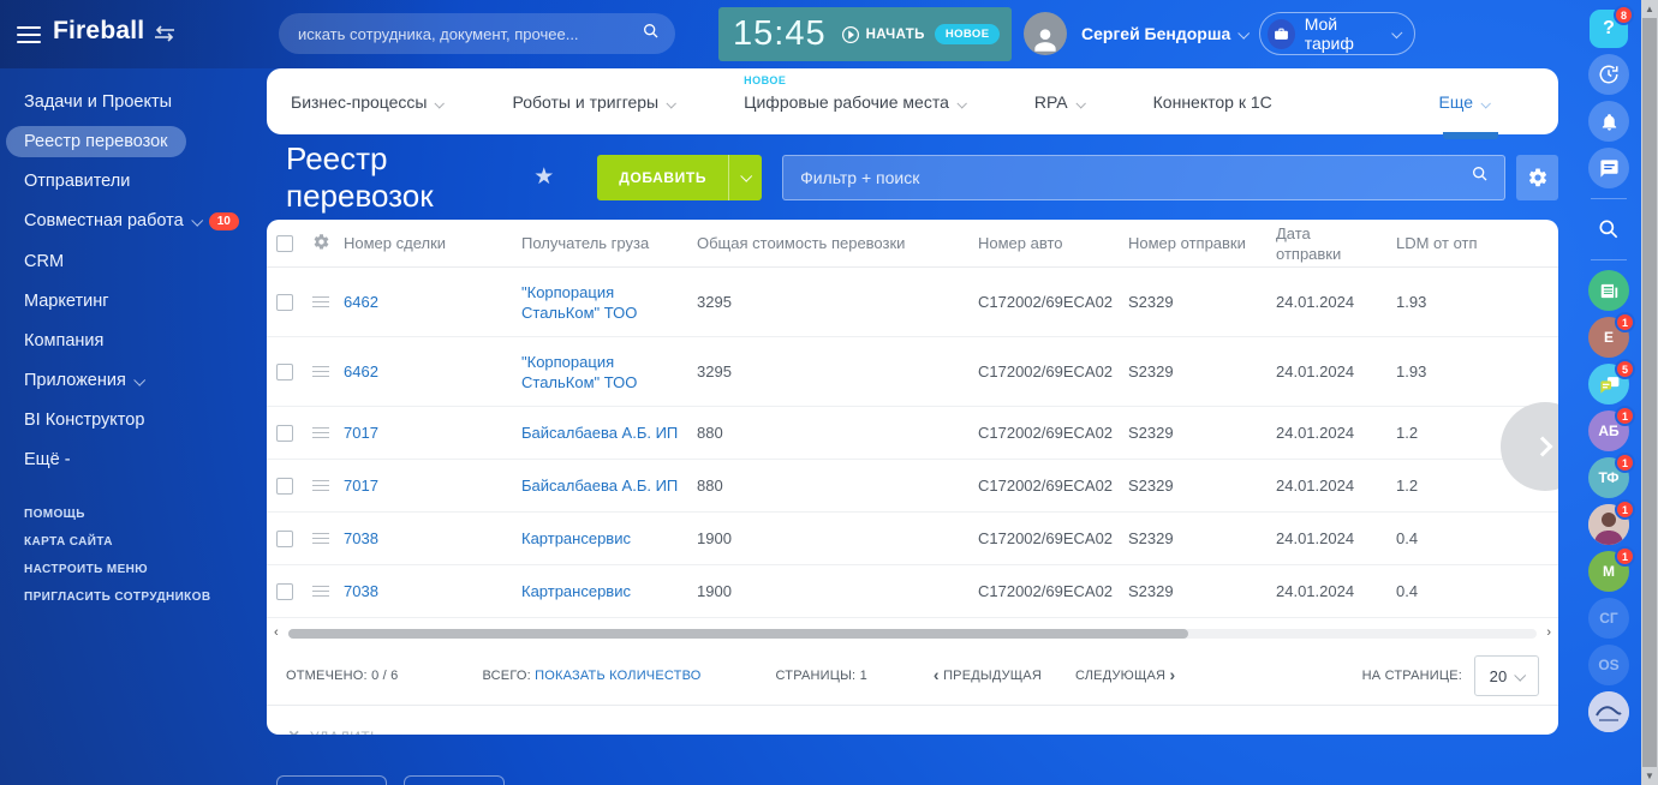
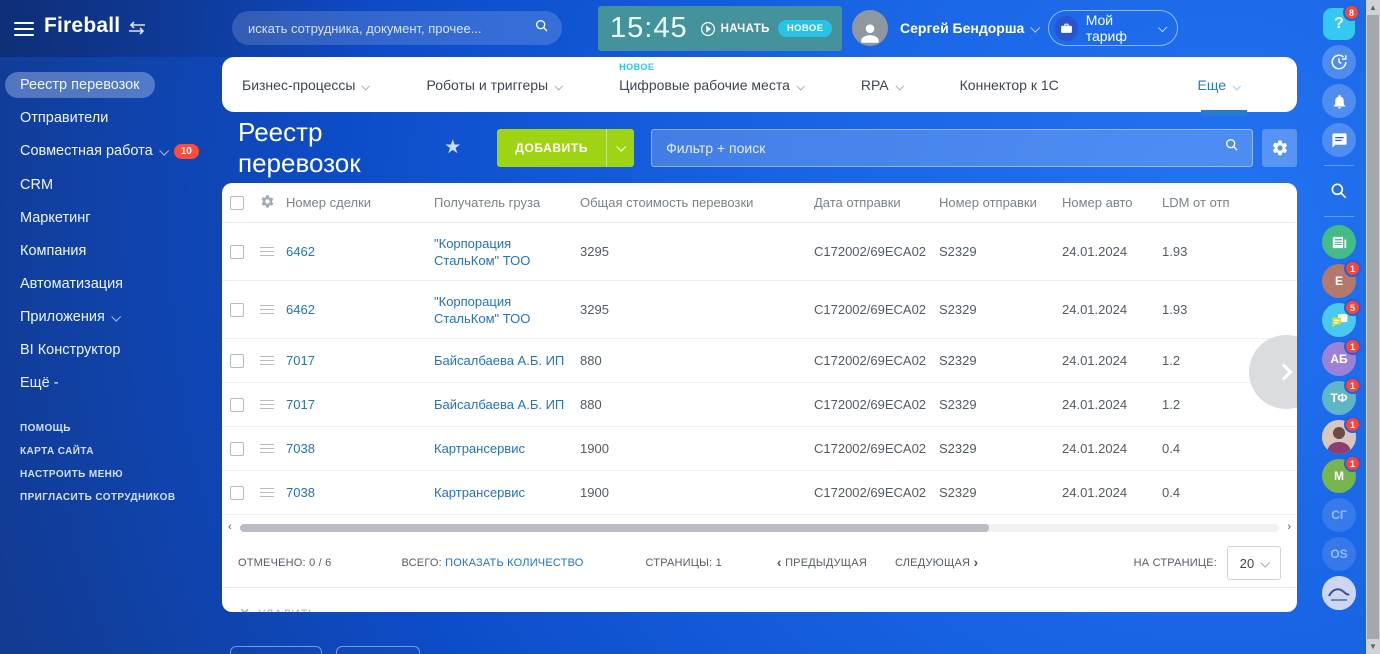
  Fireball
  искать сотрудника, документ, прочее...
  15:45
  НАЧАТЬ
  НОВОЕ
  Сергей Бендорша
  Мой тариф
- Задачи и Проекты
  Реестр перевозок
  Отправители
  Совместная работа 10
  CRM
  Маркетинг
  Компания
+ Автоматизация
  Приложения
  BI Конструктор
  Ещё -
  ПОМОЩЬ
  КАРТА САЙТА
  НАСТРОИТЬ МЕНЮ
  ПРИГЛАСИТЬ СОТРУДНИКОВ
  Бизнес-процессы
  Роботы и триггеры
  НОВОЕ
  Цифровые рабочие места
  RPA
  Коннектор к 1С
  Еще
  Реестр перевозок
  ★
  ДОБАВИТЬ
  Фильтр + поиск
  Номер сделки
  Получатель груза
  Общая стоимость перевозки
- Номер авто
+ Дата отправки
  Номер отправки
- Дата отправки
+ Номер авто
  LDM от отп
  6462
  "Корпорация СтальКом" ТОО
  3295
  C172002/69ECA02
  S2329
  24.01.2024
  1.93
  6462
  "Корпорация СтальКом" ТОО
  3295
  C172002/69ECA02
  S2329
  24.01.2024
  1.93
  7017
  Байсалбаева А.Б. ИП
  880
  C172002/69ECA02
  S2329
  24.01.2024
  1.2
  7017
  Байсалбаева А.Б. ИП
  880
  C172002/69ECA02
  S2329
  24.01.2024
  1.2
  7038
  Картрансервис
  1900
  C172002/69ECA02
  S2329
  24.01.2024
  0.4
  7038
  Картрансервис
  1900
  C172002/69ECA02
  S2329
  24.01.2024
  0.4
  ‹
  ›
  ОТМЕЧЕНО: 0 / 6
  ВСЕГО: ПОКАЗАТЬ КОЛИЧЕСТВО
  СТРАНИЦЫ: 1
  ‹ ПРЕДЫДУЩАЯ
  СЛЕДУЮЩАЯ ›
  НА СТРАНИЦЕ:
  20
  ?
  8
  E
  1
  5
  АБ
  1
  ТФ
  1
  1
  М
  1
  СГ
  OS
  ▲
  ▼
